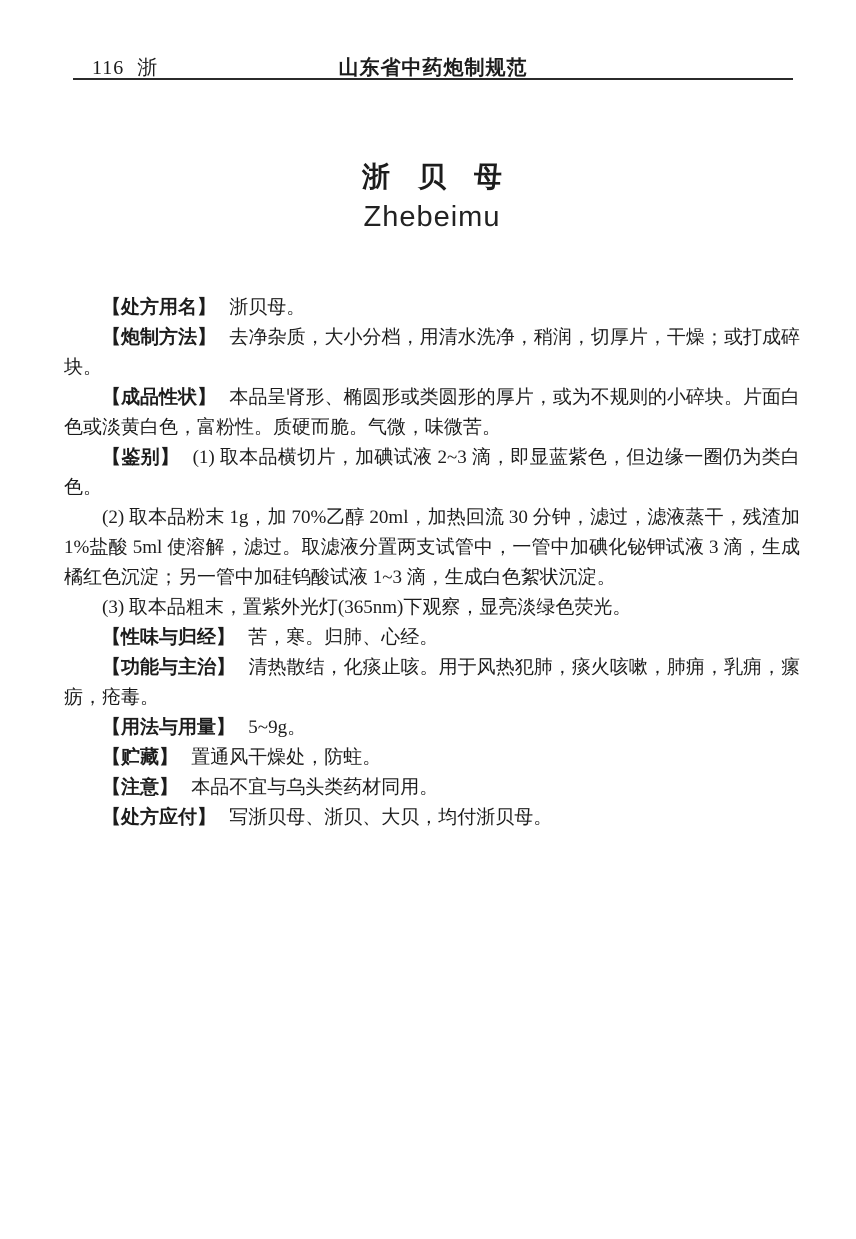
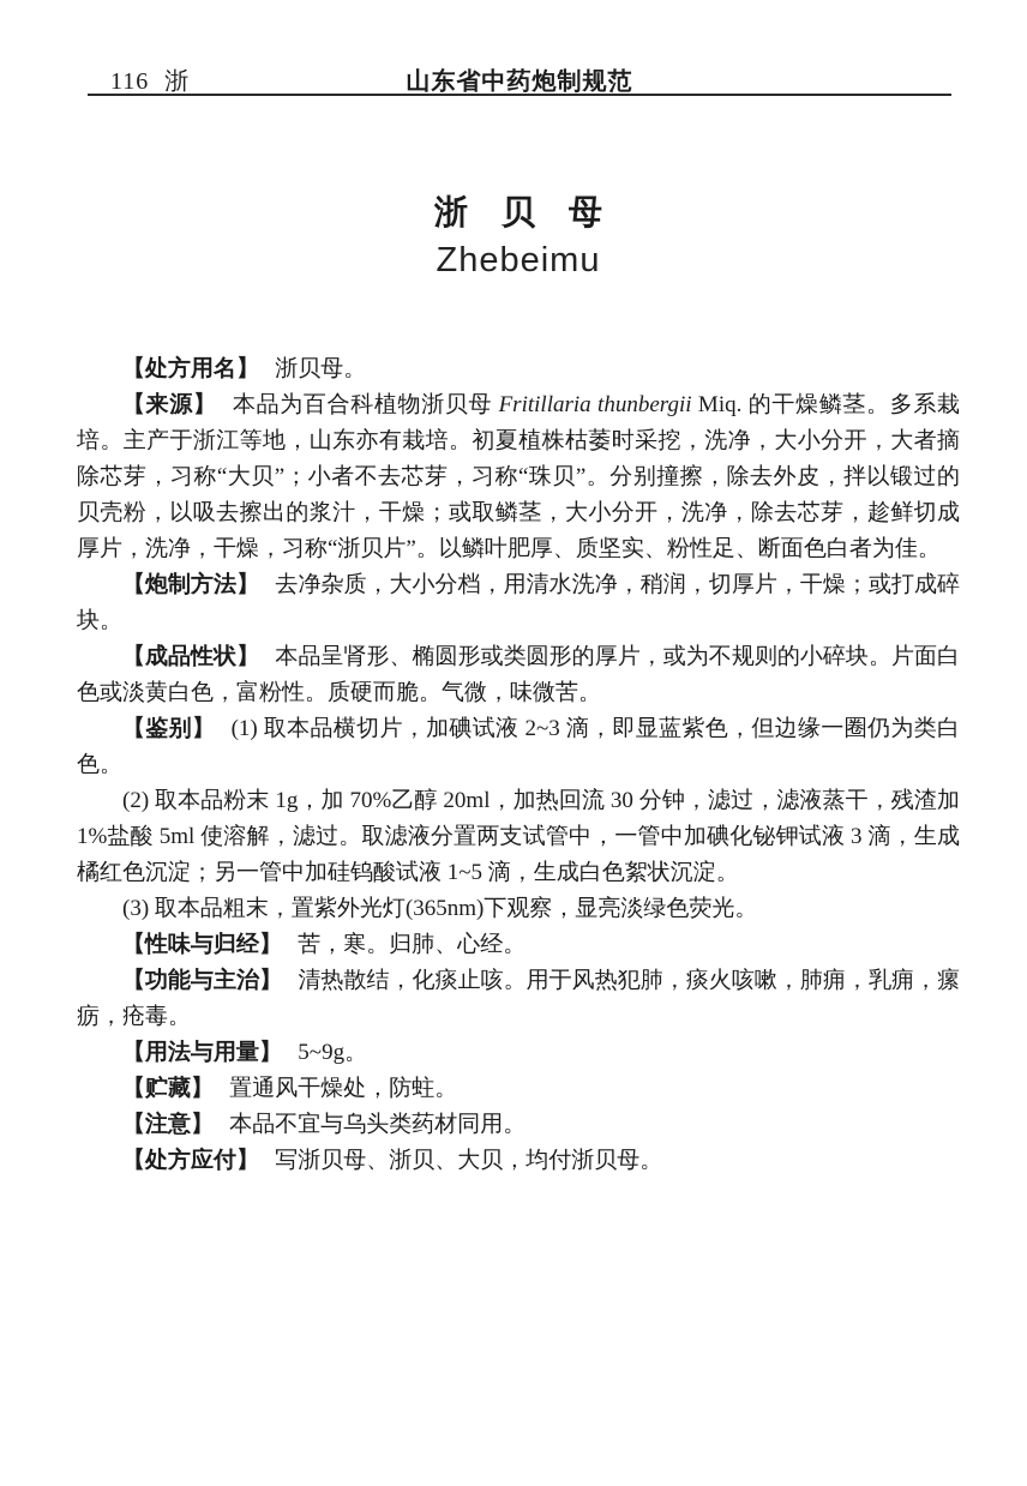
  116 浙
  山东省中药炮制规范
  浙 贝 母
  Zhebeimu
  【处方用名】 浙贝母。
+ 【来源】 本品为百合科植物浙贝母 Fritillaria thunbergii Miq. 的干燥鳞茎。多系栽培。主产于浙江等地，山东亦有栽培。初夏植株枯萎时采挖，洗净，大小分开，大者摘除芯芽，习称“大贝”；小者不去芯芽，习称“珠贝”。分别撞擦，除去外皮，拌以锻过的贝壳粉，以吸去擦出的浆汁，干燥；或取鳞茎，大小分开，洗净，除去芯芽，趁鲜切成厚片，洗净，干燥，习称“浙贝片”。以鳞叶肥厚、质坚实、粉性足、断面色白者为佳。
  【炮制方法】 去净杂质，大小分档，用清水洗净，稍润，切厚片，干燥；或打成碎块。
  【成品性状】 本品呈肾形、椭圆形或类圆形的厚片，或为不规则的小碎块。片面白色或淡黄白色，富粉性。质硬而脆。气微，味微苦。
  【鉴别】 (1) 取本品横切片，加碘试液 2~3 滴，即显蓝紫色，但边缘一圈仍为类白色。
- (2) 取本品粉末 1g，加 70%乙醇 20ml，加热回流 30 分钟，滤过，滤液蒸干，残渣加 1%盐酸 5ml 使溶解，滤过。取滤液分置两支试管中，一管中加碘化铋钾试液 3 滴，生成橘红色沉淀；另一管中加硅钨酸试液 1~3 滴，生成白色絮状沉淀。
+ (2) 取本品粉末 1g，加 70%乙醇 20ml，加热回流 30 分钟，滤过，滤液蒸干，残渣加 1%盐酸 5ml 使溶解，滤过。取滤液分置两支试管中，一管中加碘化铋钾试液 3 滴，生成橘红色沉淀；另一管中加硅钨酸试液 1~5 滴，生成白色絮状沉淀。
  (3) 取本品粗末，置紫外光灯(365nm)下观察，显亮淡绿色荧光。
  【性味与归经】 苦，寒。归肺、心经。
  【功能与主治】 清热散结，化痰止咳。用于风热犯肺，痰火咳嗽，肺痈，乳痈，瘰疬，疮毒。
  【用法与用量】 5~9g。
  【贮藏】 置通风干燥处，防蛀。
  【注意】 本品不宜与乌头类药材同用。
  【处方应付】 写浙贝母、浙贝、大贝，均付浙贝母。
